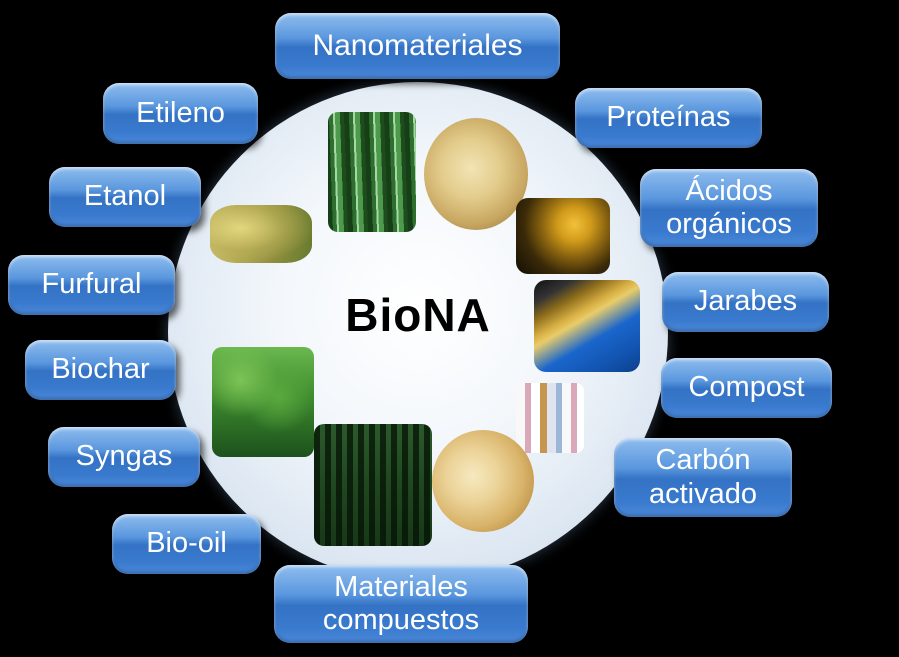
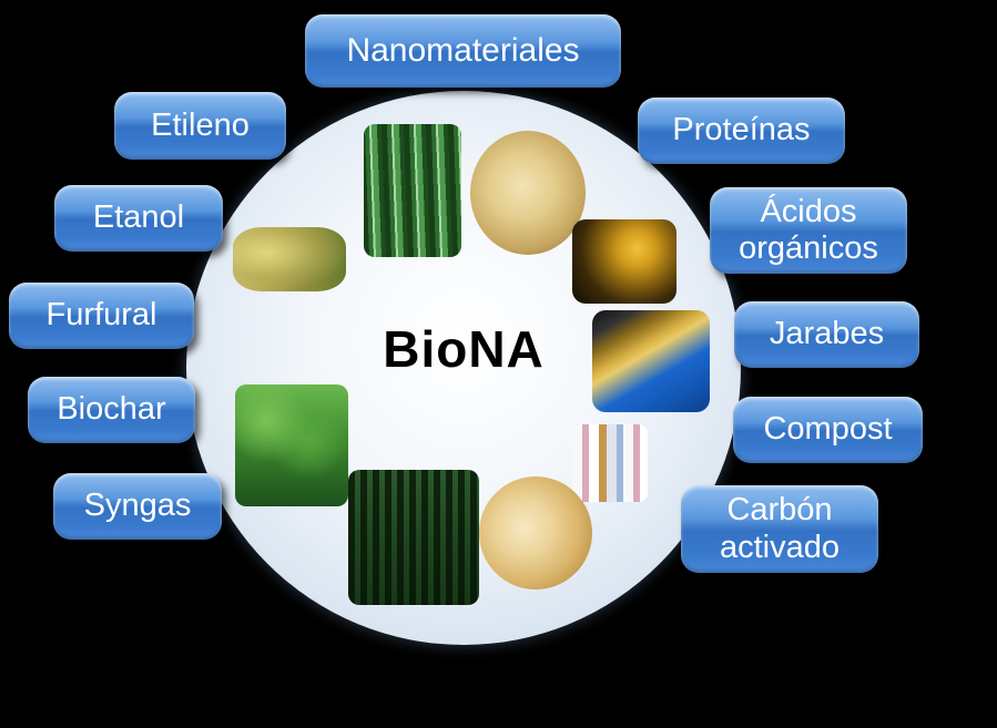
  BioNA
  Nanomateriales
  Etileno
  Proteínas
  Etanol
  Ácidos orgánicos
  Furfural
  Jarabes
  Biochar
  Compost
  Syngas
  Carbón activado
- Bio-oil
- Materiales compuestos
